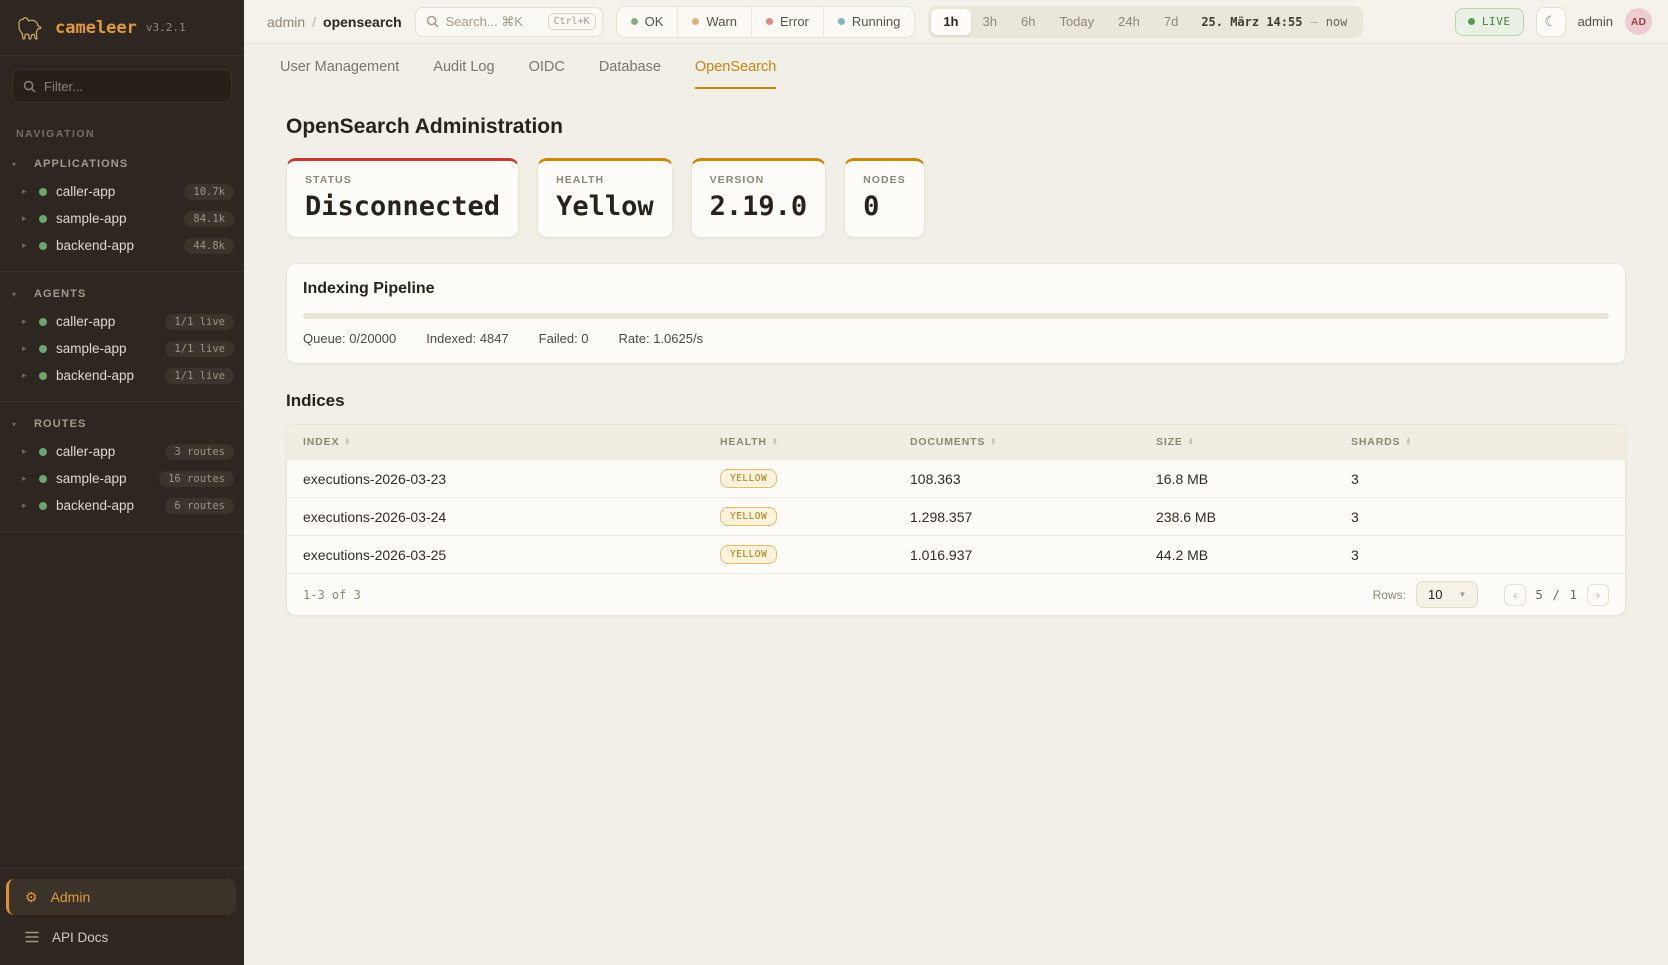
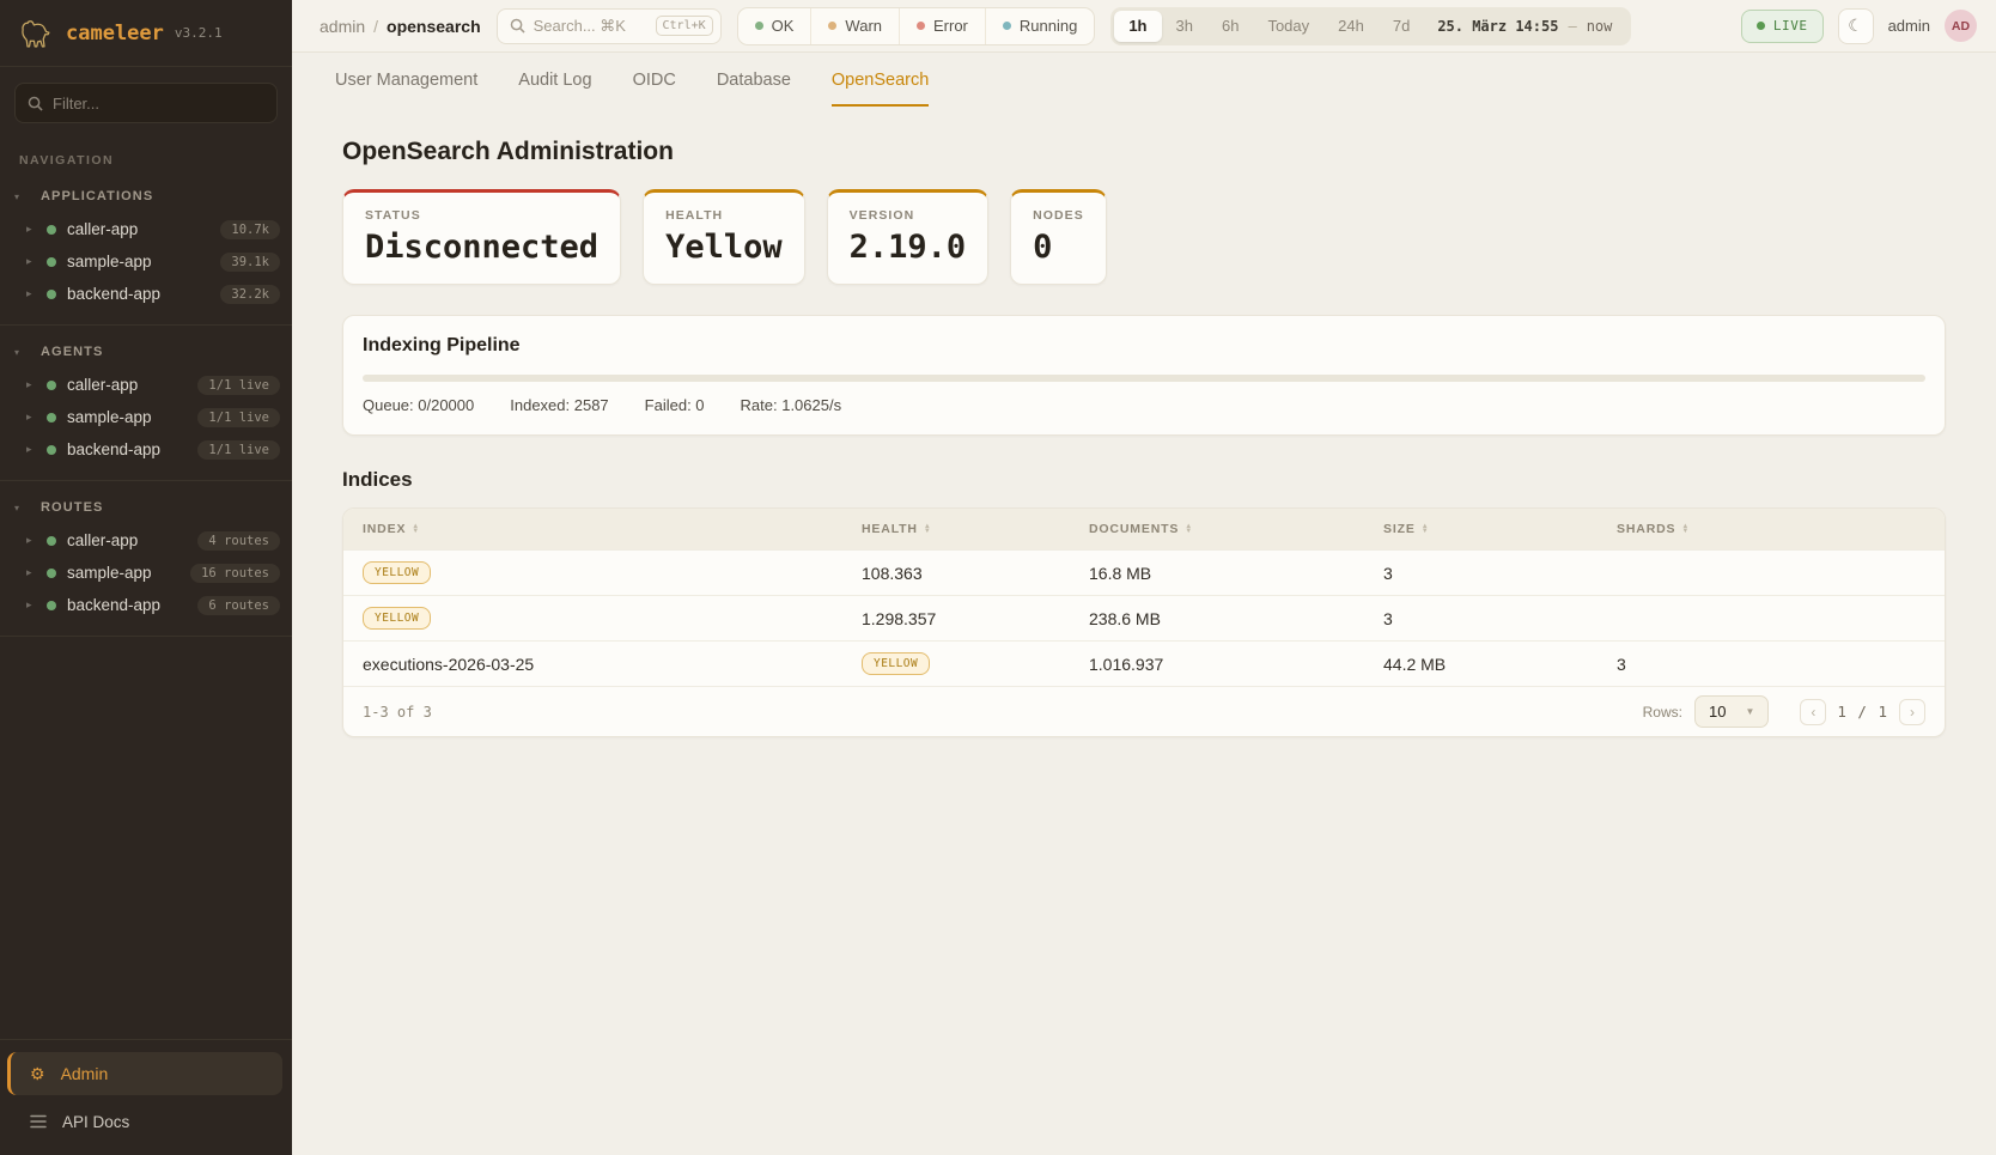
  cameleer
  v3.2.1
  Filter...
  NAVIGATION
  ▾
  APPLICATIONS
  ▸
  caller-app
  10.7k
  ▸
  sample-app
- 84.1k
+ 39.1k
  ▸
  backend-app
- 44.8k
+ 32.2k
  ▾
  AGENTS
  ▸
  caller-app
  1/1 live
  ▸
  sample-app
  1/1 live
  ▸
  backend-app
  1/1 live
  ▾
  ROUTES
  ▸
  caller-app
- 3 routes
+ 4 routes
  ▸
  sample-app
  16 routes
  ▸
  backend-app
  6 routes
  ⚙
  Admin
  API Docs
  admin
  /
  opensearch
  Search... ⌘K
  Ctrl+K
  OK
  Warn
  Error
  Running
  1h
  3h
  6h
  Today
  24h
  7d
  25. März 14:55
  —
  now
  LIVE
  ☾
  admin
  AD
  User Management
  Audit Log
  OIDC
  Database
  OpenSearch
  OpenSearch Administration
  STATUS
  Disconnected
  HEALTH
  Yellow
  VERSION
  2.19.0
  NODES
  0
  Indexing Pipeline
  Queue: 0/20000
- Indexed: 4847
+ Indexed: 2587
  Failed: 0
  Rate: 1.0625/s
  Indices
  INDEX
  HEALTH
  DOCUMENTS
  SIZE
  SHARDS
- executions-2026-03-23
  YELLOW
  108.363
  16.8 MB
  3
- executions-2026-03-24
  YELLOW
  1.298.357
  238.6 MB
  3
  executions-2026-03-25
  YELLOW
  1.016.937
  44.2 MB
  3
  1-3 of 3
  Rows:
  10
  ▼
  ‹
- 5 / 1
+ 1 / 1
  ›
